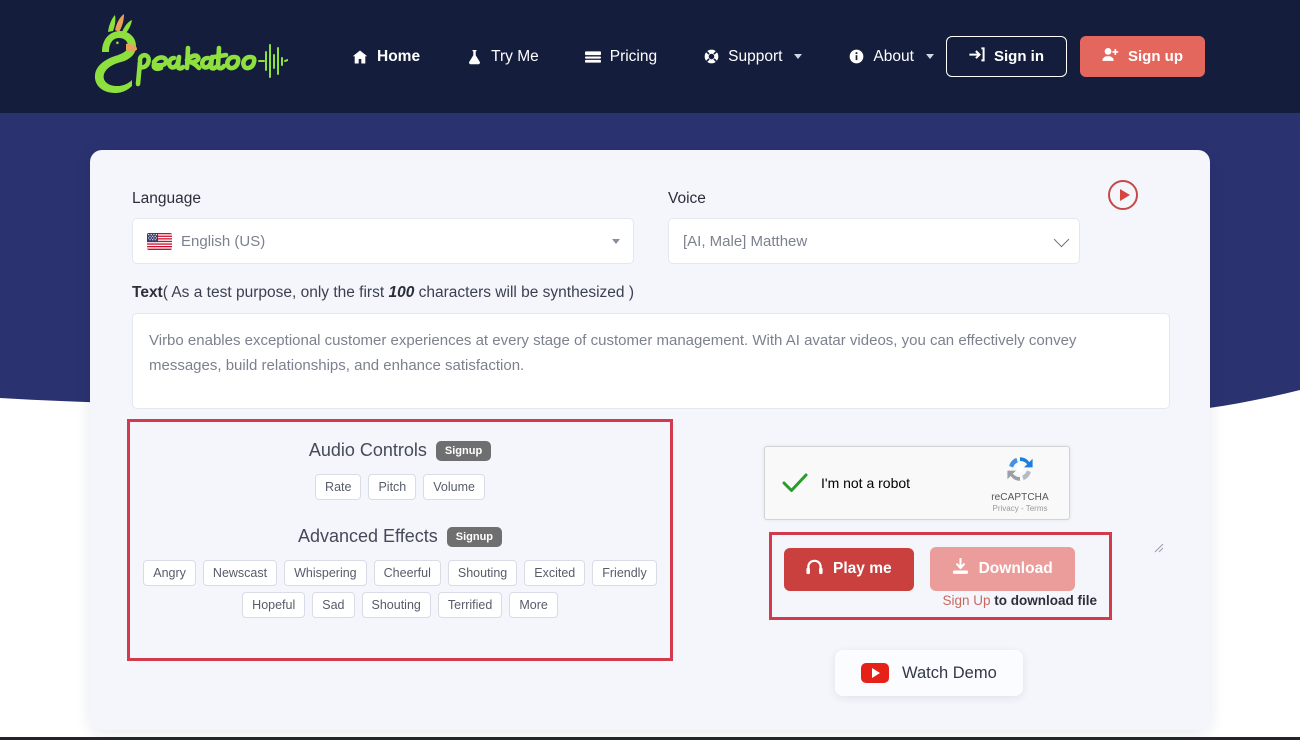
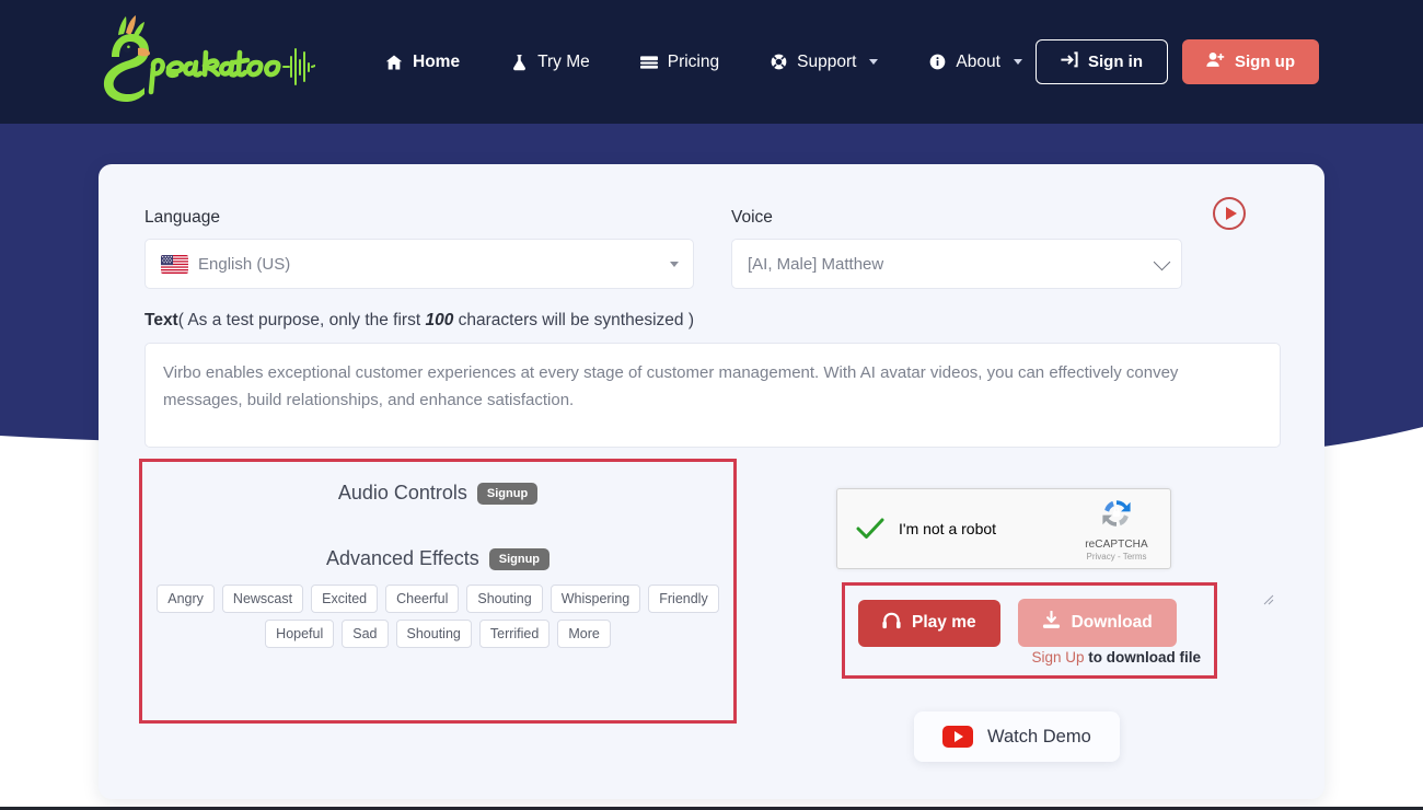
  Home
  Try Me
  Pricing
  Support
  About
  Sign in
  Sign up
  Language
  English (US)
  Voice
  [AI, Male] Matthew
  Text( As a test purpose, only the first 100 characters will be synthesized )
  Audio Controls
  Signup
- Rate
- Pitch
- Volume
  Advanced Effects
  Signup
  Angry
  Newscast
- Whispering
+ Excited
  Cheerful
  Shouting
- Excited
+ Whispering
  Friendly
  Hopeful
  Sad
  Shouting
  Terrified
  More
  I'm not a robot
  reCAPTCHA
  Privacy - Terms
  Play me
  Download
  Sign Up to download file
  Watch Demo
